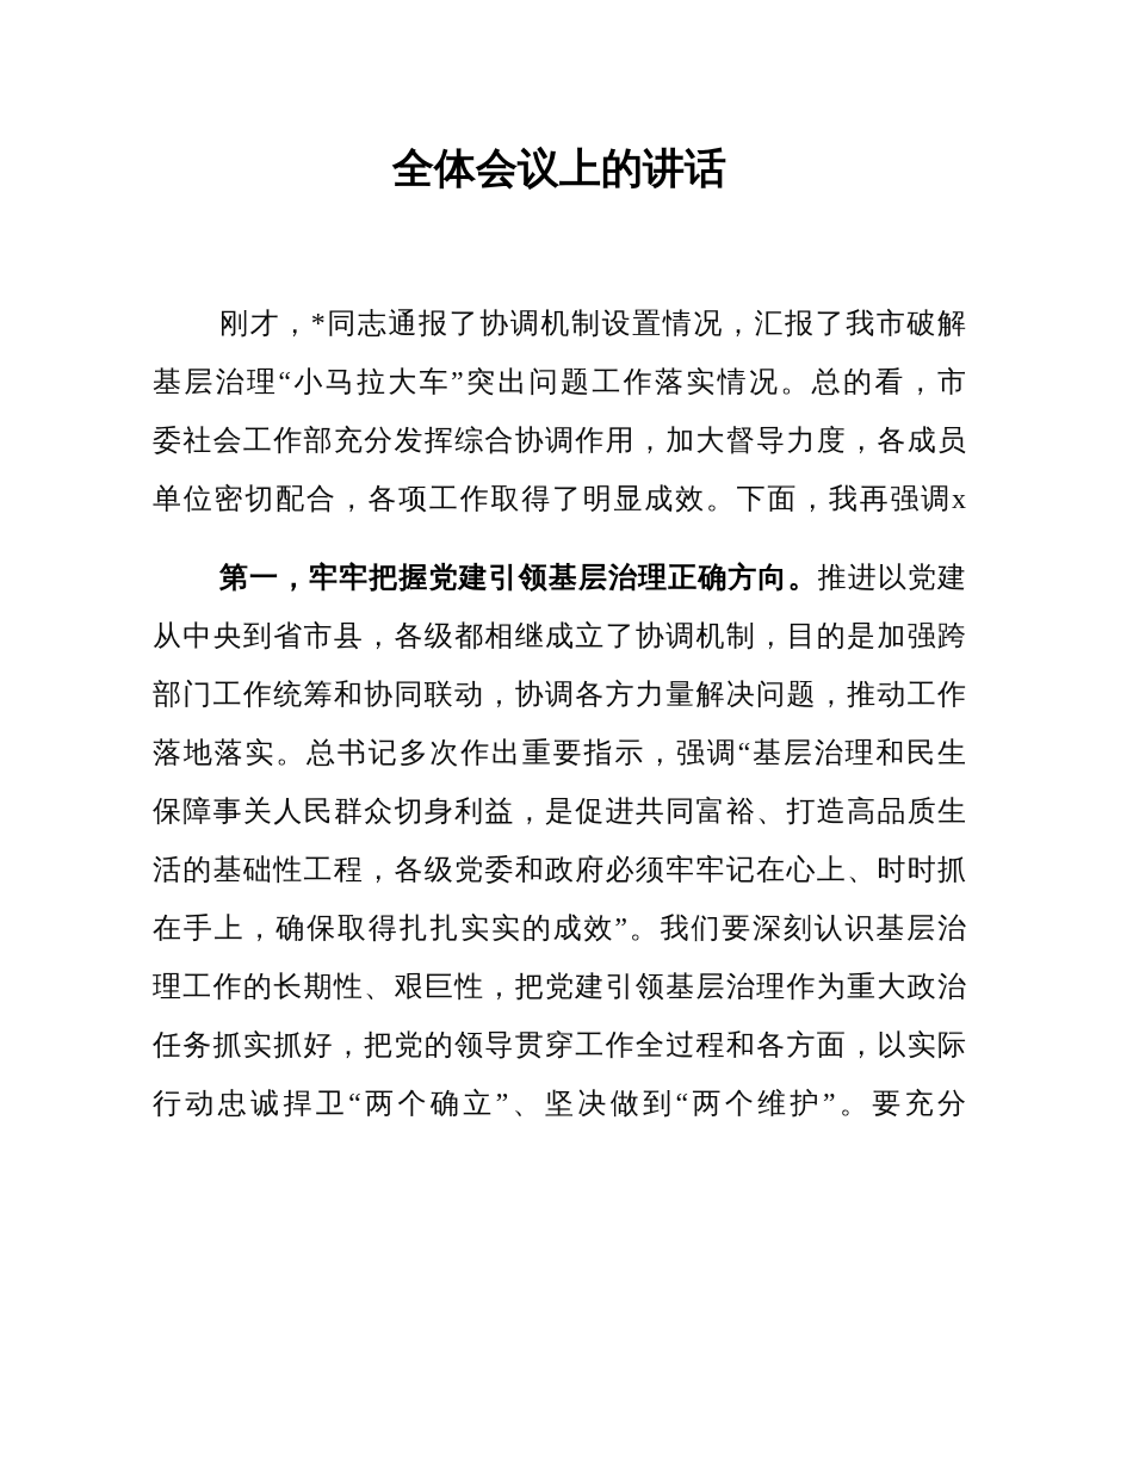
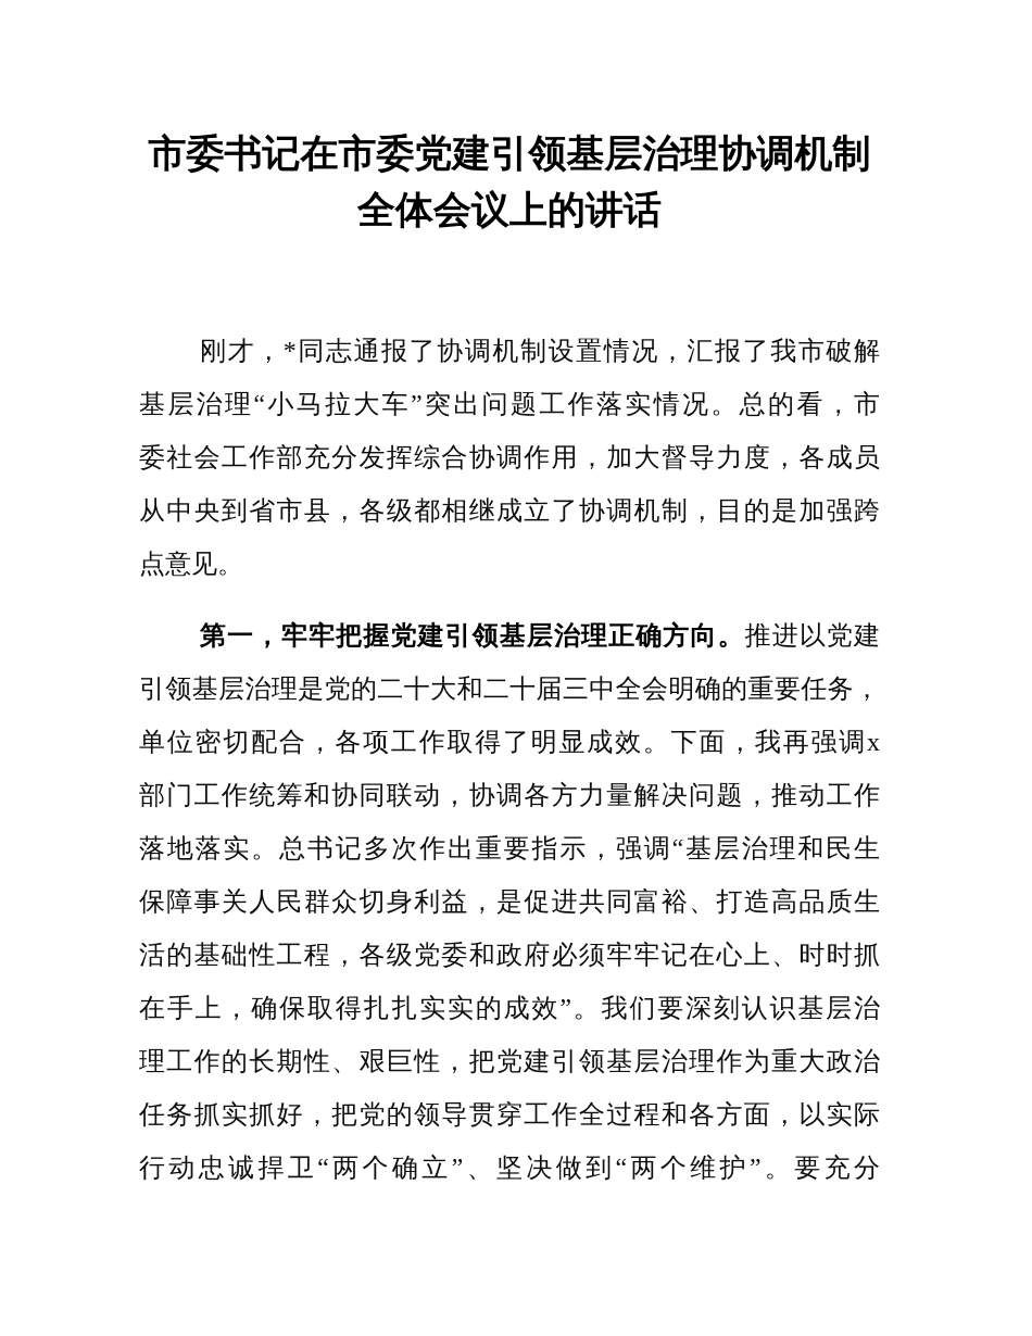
+ 市委书记在市委党建引领基层治理协调机制
  全体会议上的讲话
  刚才，*同志通报了协调机制设置情况，汇报了我市破解
  基层治理“小马拉大车”突出问题工作落实情况。总的看，市
  委社会工作部充分发挥综合协调作用，加大督导力度，各成员
- 单位密切配合，各项工作取得了明显成效。下面，我再强调x
+ 从中央到省市县，各级都相继成立了协调机制，目的是加强跨
+ 点意见。
  第一，牢牢把握党建引领基层治理正确方向。推进以党建
+ 引领基层治理是党的二十大和二十届三中全会明确的重要任务，
- 从中央到省市县，各级都相继成立了协调机制，目的是加强跨
+ 单位密切配合，各项工作取得了明显成效。下面，我再强调x
  部门工作统筹和协同联动，协调各方力量解决问题，推动工作
  落地落实。总书记多次作出重要指示，强调“基层治理和民生
  保障事关人民群众切身利益，是促进共同富裕、打造高品质生
  活的基础性工程，各级党委和政府必须牢牢记在心上、时时抓
  在手上，确保取得扎扎实实的成效”。我们要深刻认识基层治
  理工作的长期性、艰巨性，把党建引领基层治理作为重大政治
  任务抓实抓好，把党的领导贯穿工作全过程和各方面，以实际
  行动忠诚捍卫“两个确立”、坚决做到“两个维护”。要充分
